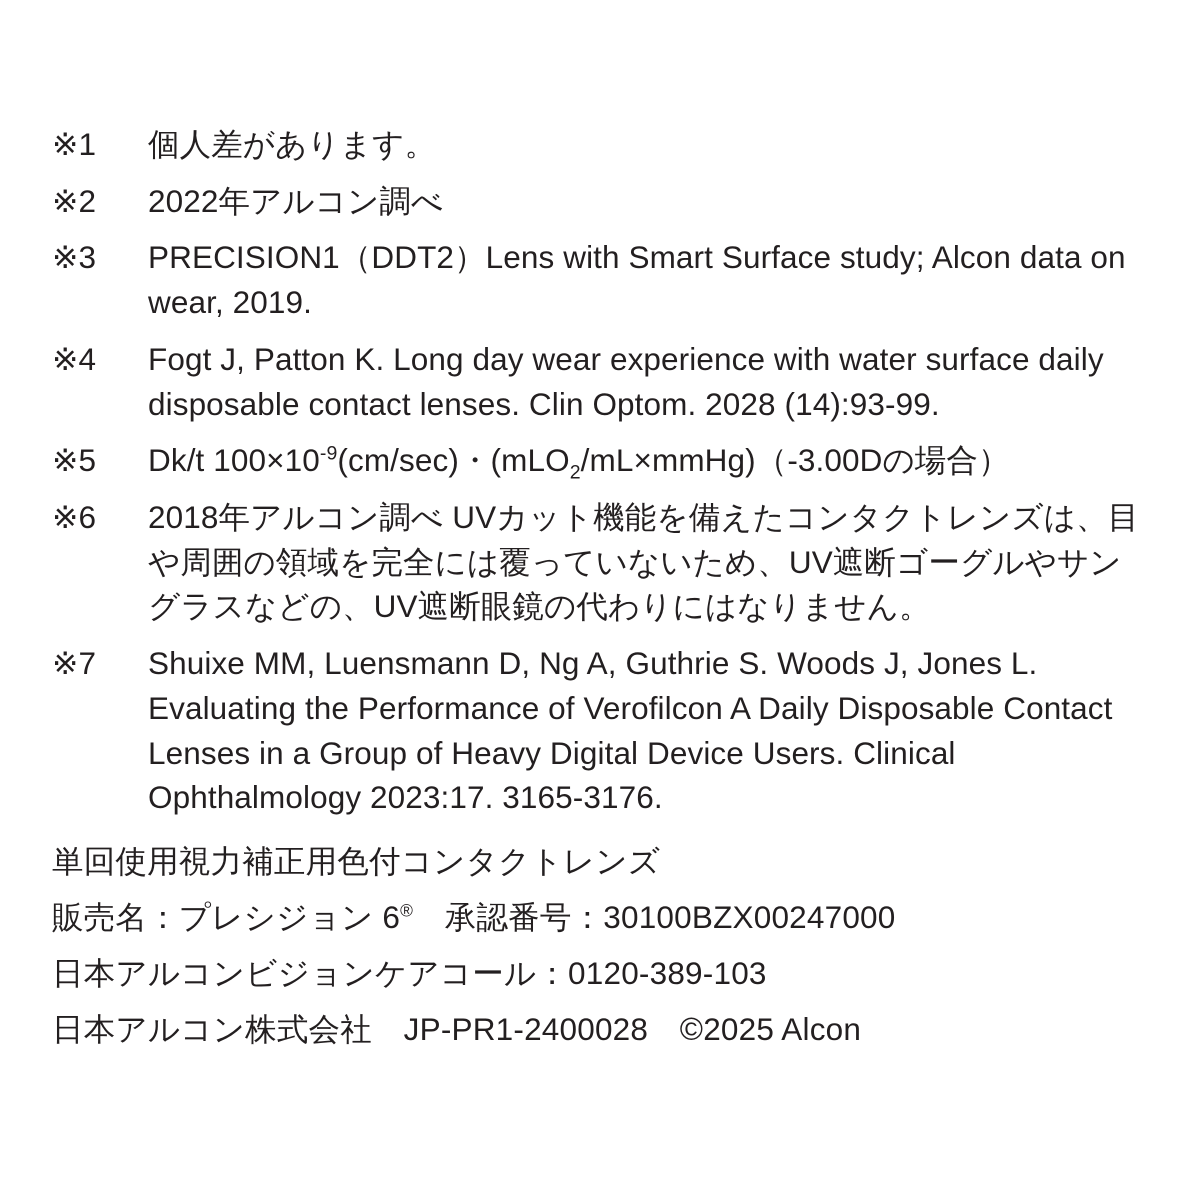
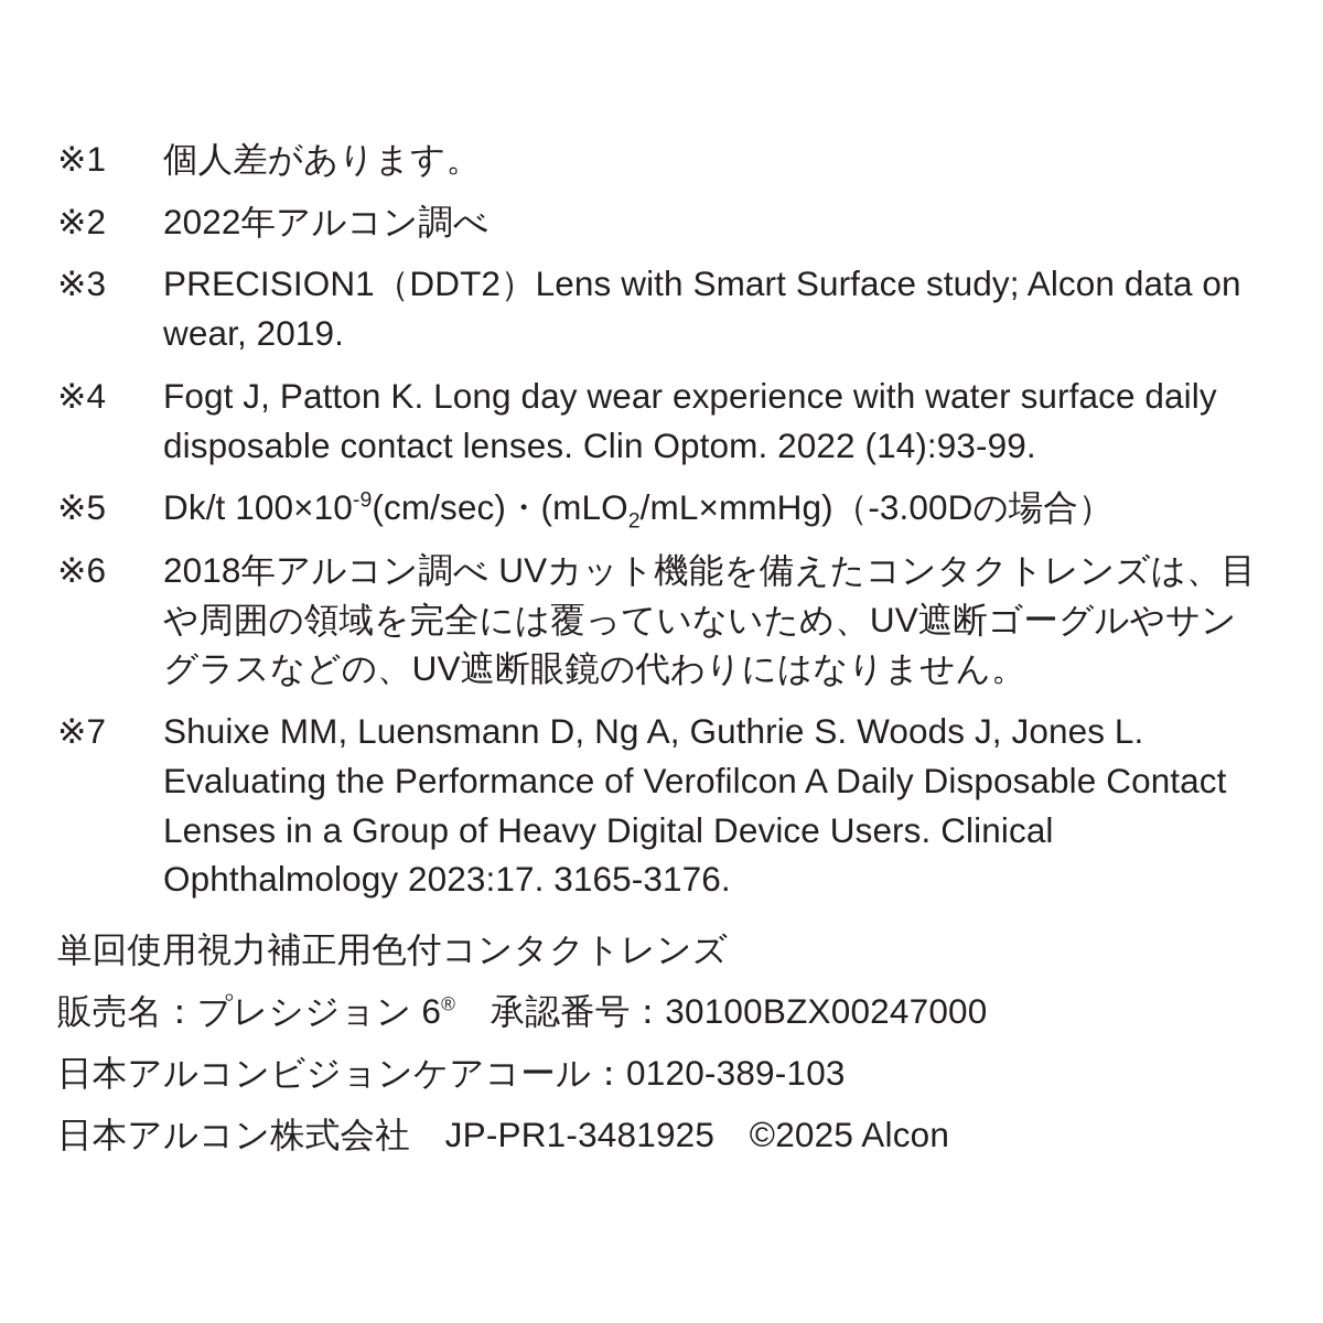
  ※1
  個人差があります。
  ※2
  2022年アルコン調べ
  ※3
  PRECISION1（DDT2）Lens with Smart Surface study; Alcon data on wear, 2019.
  ※4
- Fogt J, Patton K. Long day wear experience with water surface daily disposable contact lenses. Clin Optom. 2028 (14):93-99.
+ Fogt J, Patton K. Long day wear experience with water surface daily disposable contact lenses. Clin Optom. 2022 (14):93-99.
  ※5
  Dk/t 100×10-9(cm/sec)・(mLO2/mL×mmHg)（-3.00Dの場合）
  ※6
  2018年アルコン調べ UVカット機能を備えたコンタクトレンズは、目や周囲の領域を完全には覆っていないため、UV遮断ゴーグルやサングラスなどの、UV遮断眼鏡の代わりにはなりません。
  ※7
  Shuixe MM, Luensmann D, Ng A, Guthrie S. Woods J, Jones L. Evaluating the Performance of Verofilcon A Daily Disposable Contact Lenses in a Group of Heavy Digital Device Users. Clinical Ophthalmology 2023:17. 3165-3176.
  単回使用視力補正用色付コンタクトレンズ
  販売名：プレシジョン 6® 承認番号：30100BZX00247000
  日本アルコンビジョンケアコール：0120-389-103
- 日本アルコン株式会社 JP-PR1-2400028 ©2025 Alcon
+ 日本アルコン株式会社 JP-PR1-3481925 ©2025 Alcon
